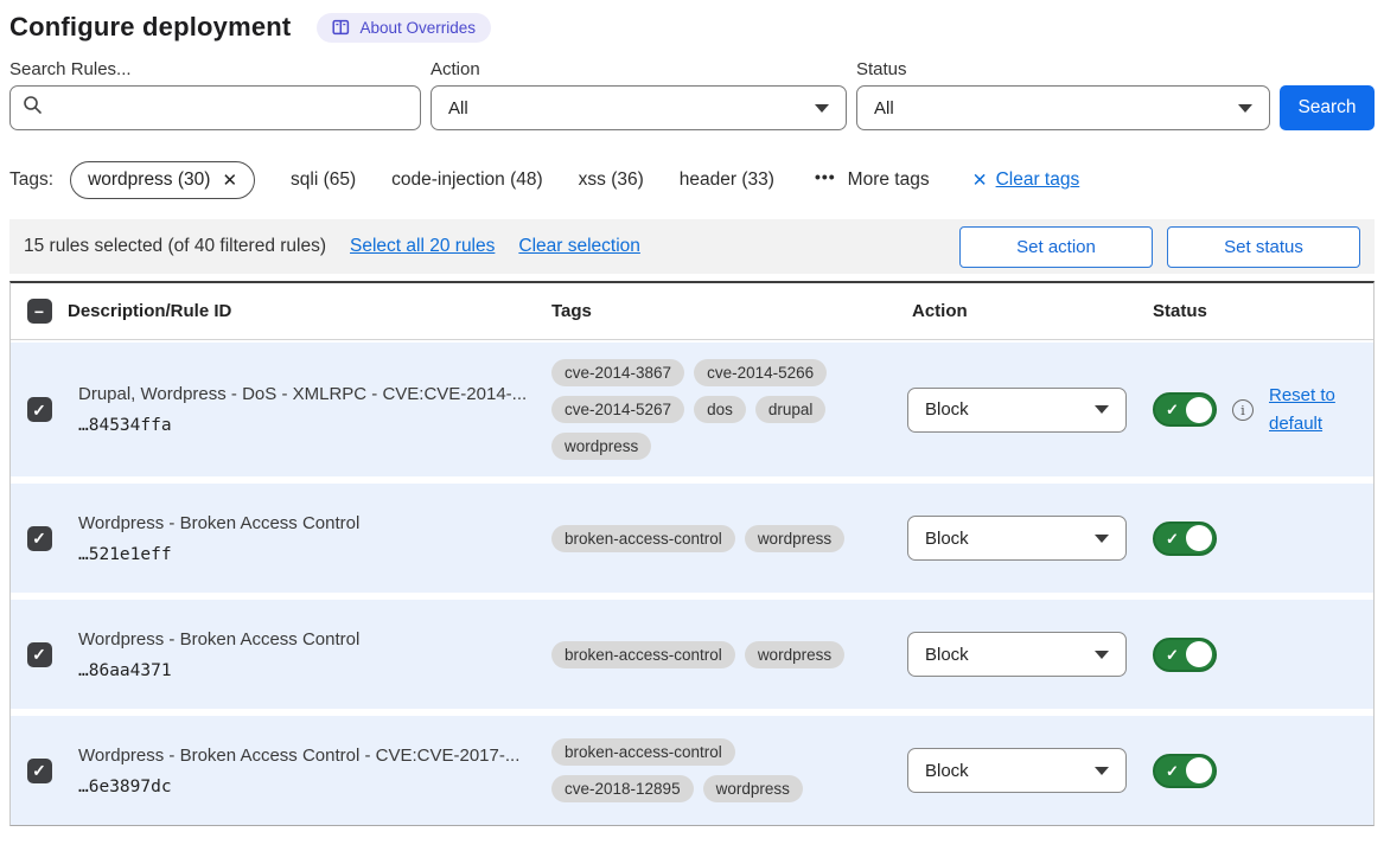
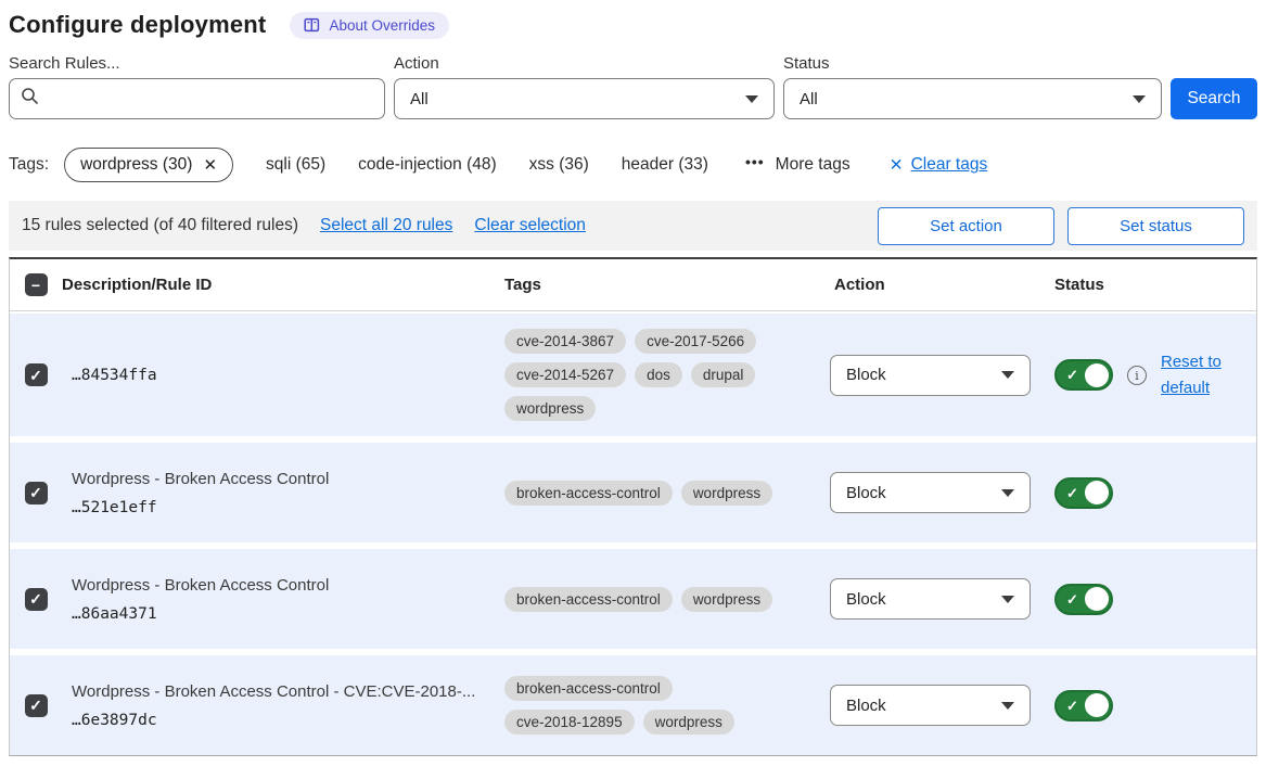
  Configure deployment
  About Overrides
  Search Rules...
  Action
  All
  Status
  All
  Search
  Tags:
  wordpress (30)
  ✕
  sqli (65)
  code-injection (48)
  xss (36)
  header (33)
  •••
  More tags
  ✕
  Clear tags
  15 rules selected (of 40 filtered rules)
  Select all 20 rules
  Clear selection
  Set action
  Set status
  −
  Description/Rule ID
  Tags
  Action
  Status
  ✓
- Drupal, Wordpress - DoS - XMLRPC - CVE:CVE-2014-...
  …84534ffa
  cve-2014-3867
- cve-2014-5266
+ cve-2017-5266
  cve-2014-5267
  dos
  drupal
  wordpress
  Block
  ✓
  i
  Reset to default
  ✓
  Wordpress - Broken Access Control
  …521e1eff
  broken-access-control
  wordpress
  Block
  ✓
  ✓
  Wordpress - Broken Access Control
  …86aa4371
  broken-access-control
  wordpress
  Block
  ✓
  ✓
- Wordpress - Broken Access Control - CVE:CVE-2017-...
+ Wordpress - Broken Access Control - CVE:CVE-2018-...
  …6e3897dc
  broken-access-control
  cve-2018-12895
  wordpress
  Block
  ✓
